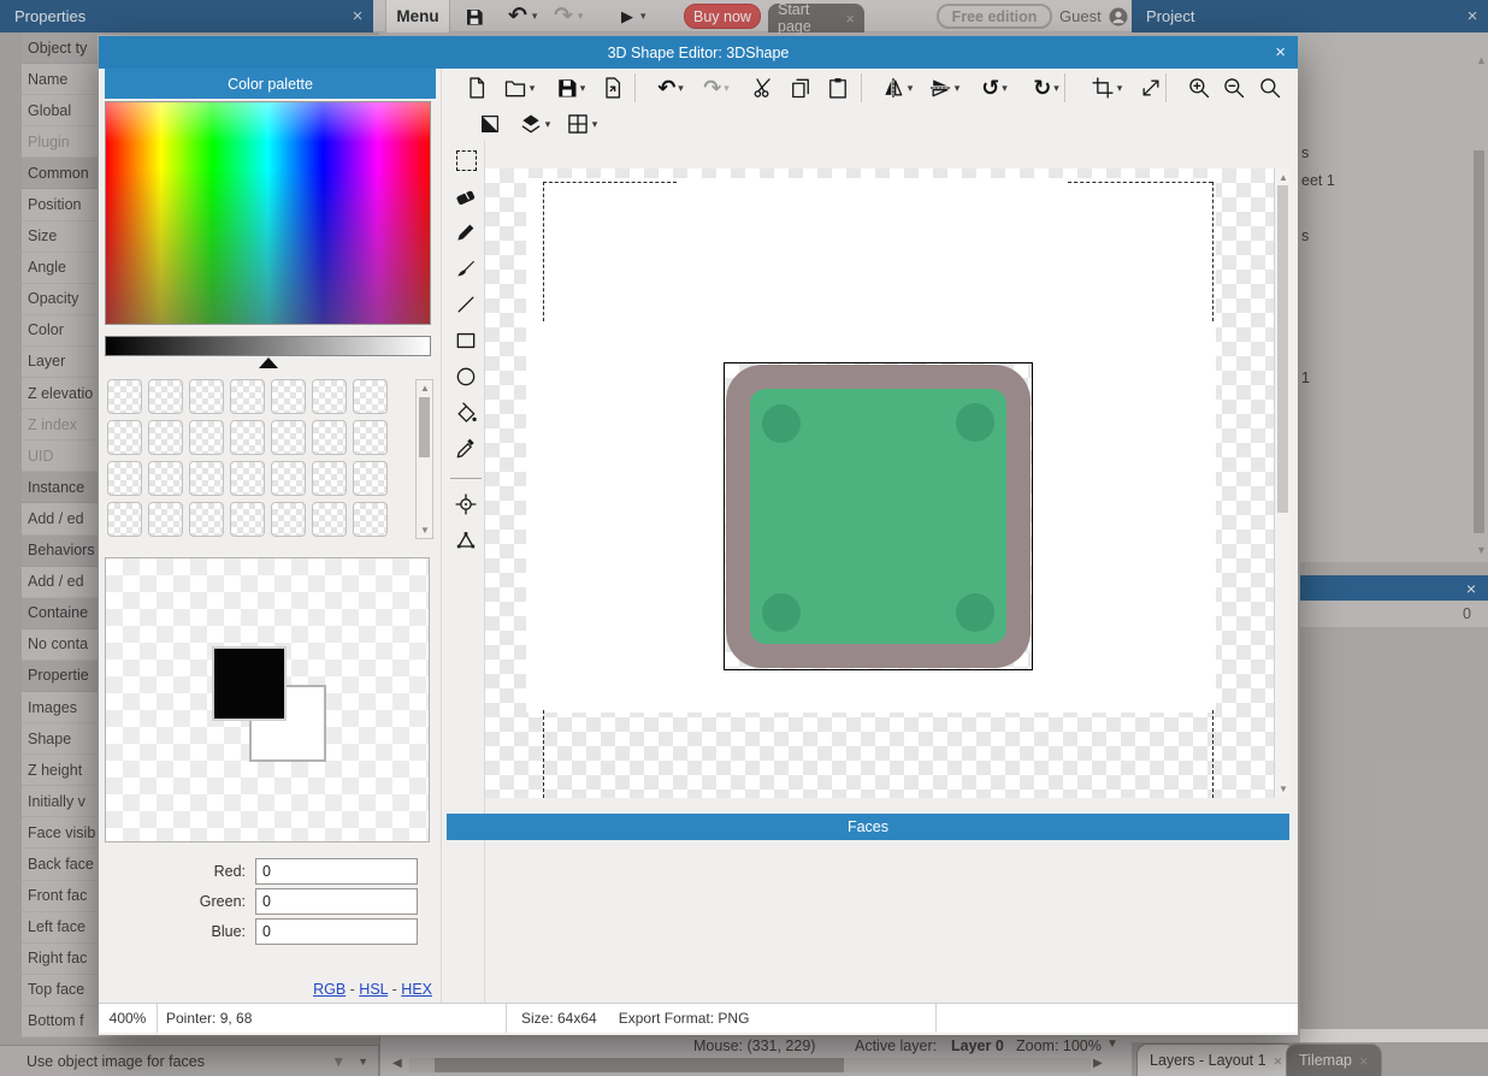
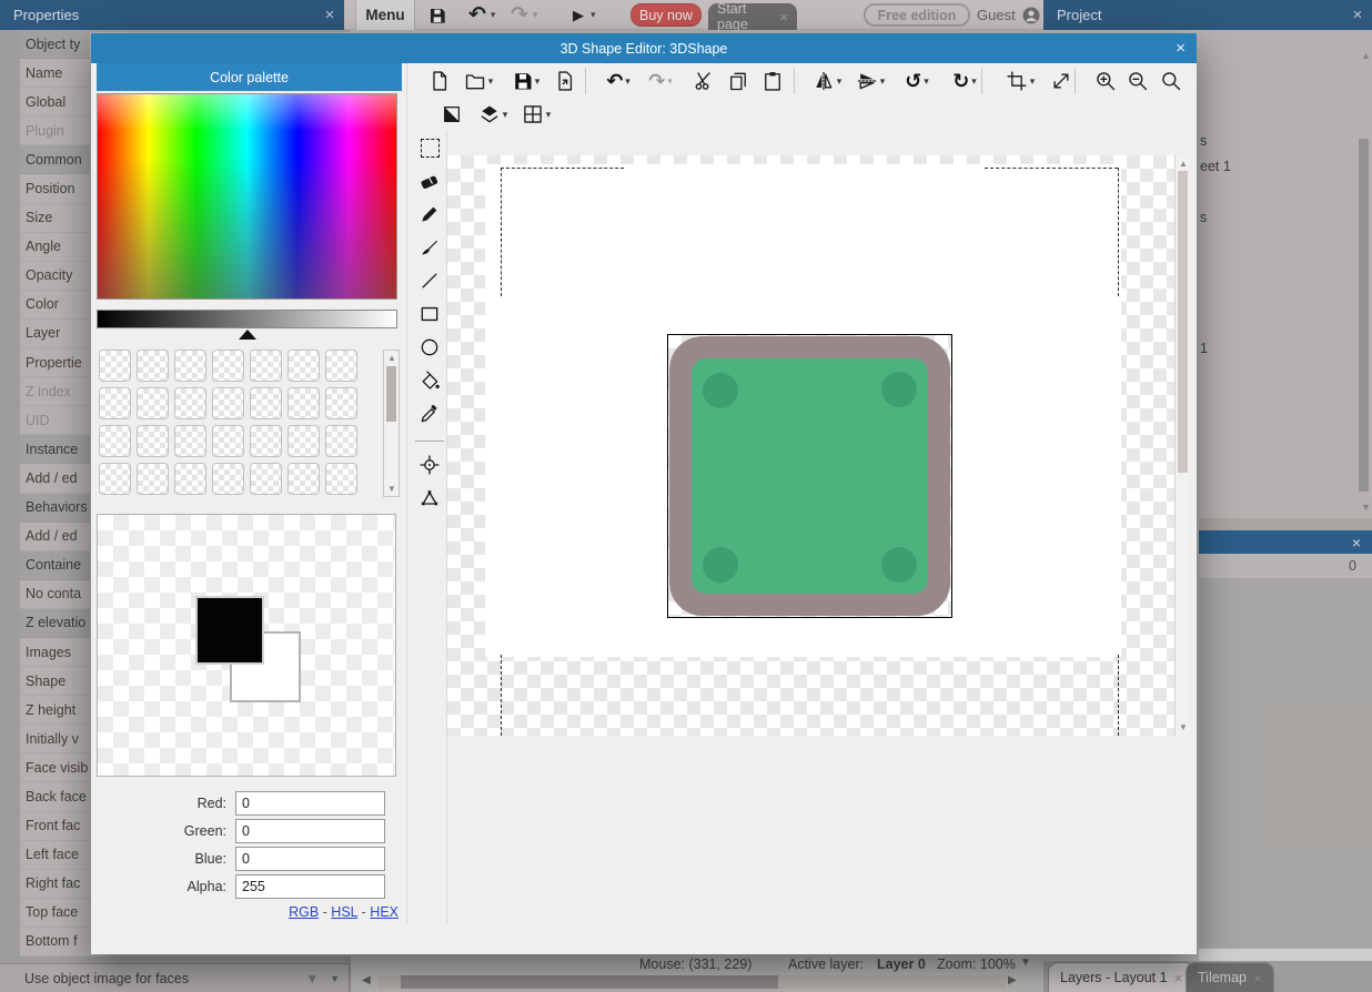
  Properties
  ×
  Menu
  ↶
  ▾
  ↷
  ▾
  ▶
  ▾
  Buy now
  Start page
  ×
  Free edition
  Guest
  Project
  ×
  Object ty
  Name
  Global
  Plugin
  Common
  Position
  Size
  Angle
  Opacity
  Color
  Layer
- Z elevatio
+ Propertie
  Z index
  UID
  Instance
  Add / ed
  Behaviors
  Add / ed
  Containe
  No conta
- Propertie
+ Z elevatio
  Images
  Shape
  Z height
  Initially v
  Face visib
  Back face
  Front fac
  Left face
  Right fac
  Top face
  Bottom f
  Use object image for faces
  ▼
  ▼
  s
  eet 1
  s
  1
  ▲
  ▼
  ×
  0
  Mouse: (331, 229)
  Active layer:
  Layer 0
  Zoom: 100%
  ▼
  ◀
  ▶
  Layers - Layout 1
  ×
  Tilemap
  ×
  3D Shape Editor: 3DShape
  ×
  Color palette
  ▲
  ▼
  Red:
  0
  Green:
  0
  Blue:
  0
+ Alpha:
+ 255
  RGB - HSL - HEX
  ▾
  ▾
  ↶
  ▾
  ↷
  ▾
  ▾
  ▾
  ↺
  ▾
  ↻
  ▾
  ▾
  ▾
  ▾
  ▲
  ▼
- Faces
- 400%
- Pointer: 9, 68
- Size: 64x64
- Export Format: PNG
